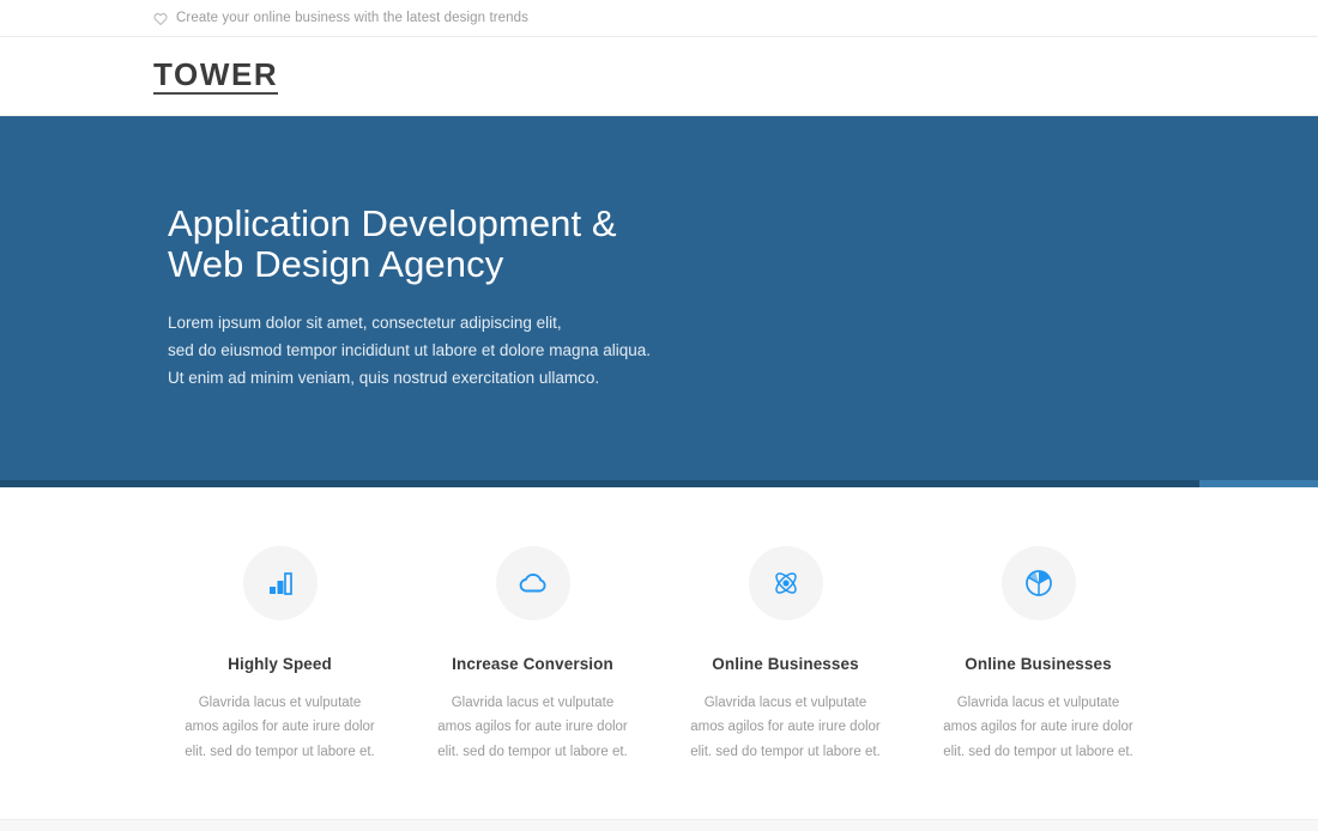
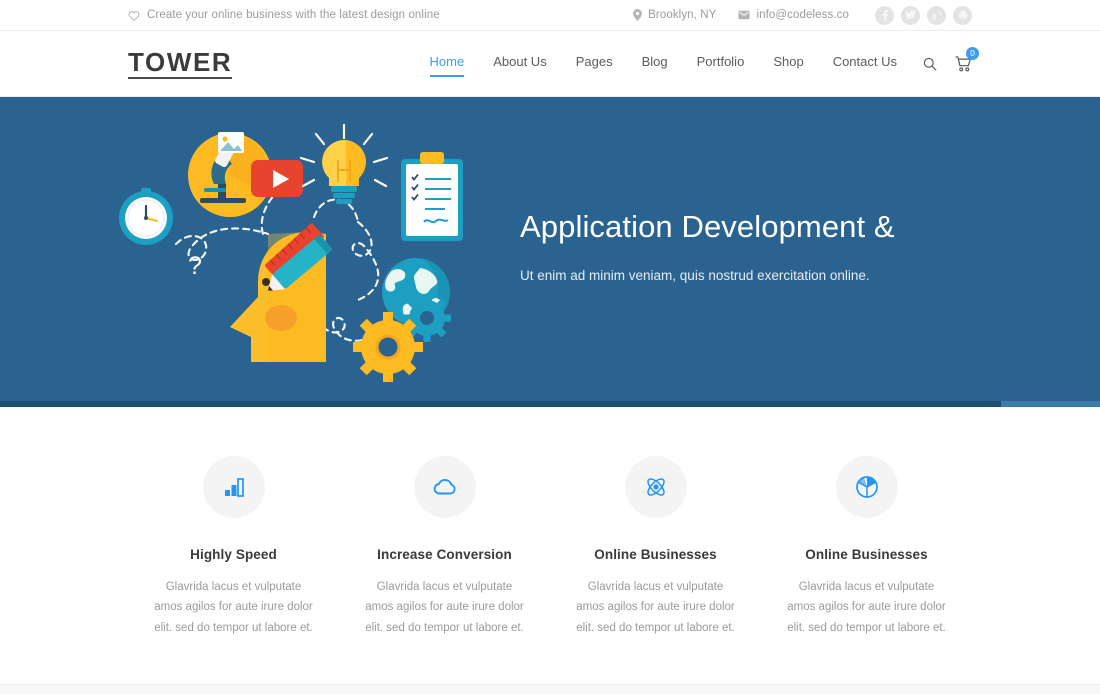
- Create your online business with the latest design trends
+ Create your online business with the latest design online
+ Brooklyn, NY
+ info@codeless.co
  TOWER
+ Home
+ About Us
+ Pages
+ Blog
+ Portfolio
+ Shop
+ Contact Us
+ 0
+ ?
  Application Development &
- Web Design Agency
- Lorem ipsum dolor sit amet, consectetur adipiscing elit,
- sed do eiusmod tempor incididunt ut labore et dolore magna aliqua.
- Ut enim ad minim veniam, quis nostrud exercitation ullamco.
+ Ut enim ad minim veniam, quis nostrud exercitation online.
  Highly Speed
  Glavrida lacus et vulputate amos agilos for aute irure dolor elit. sed do tempor ut labore et.
  Increase Conversion
  Glavrida lacus et vulputate amos agilos for aute irure dolor elit. sed do tempor ut labore et.
  Online Businesses
  Glavrida lacus et vulputate amos agilos for aute irure dolor elit. sed do tempor ut labore et.
  Online Businesses
  Glavrida lacus et vulputate amos agilos for aute irure dolor elit. sed do tempor ut labore et.
